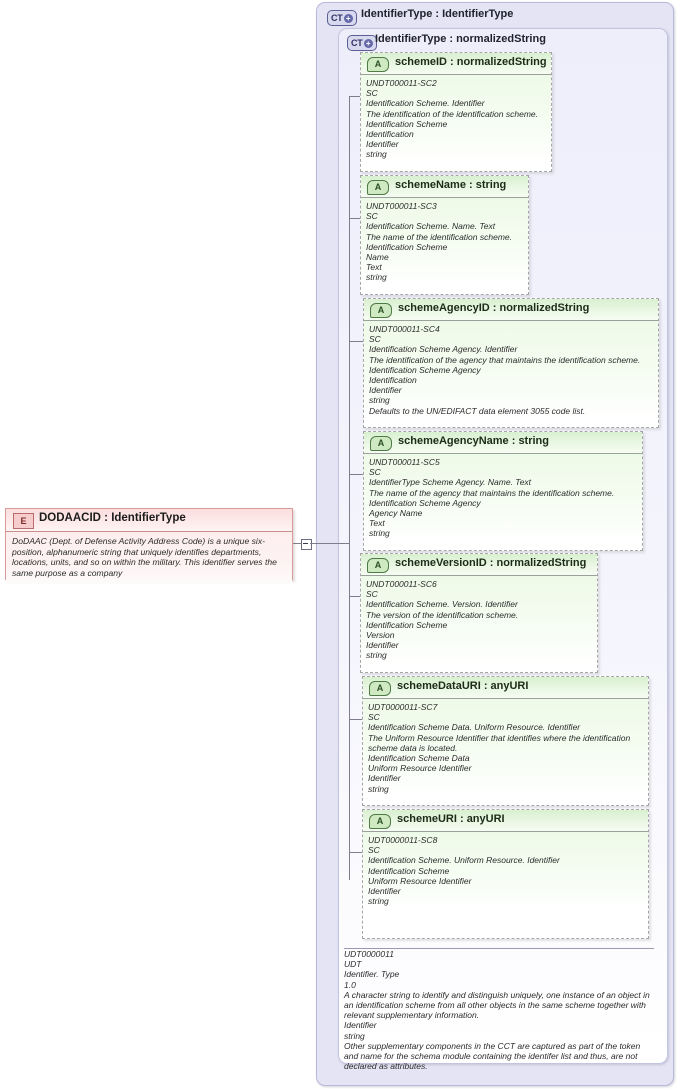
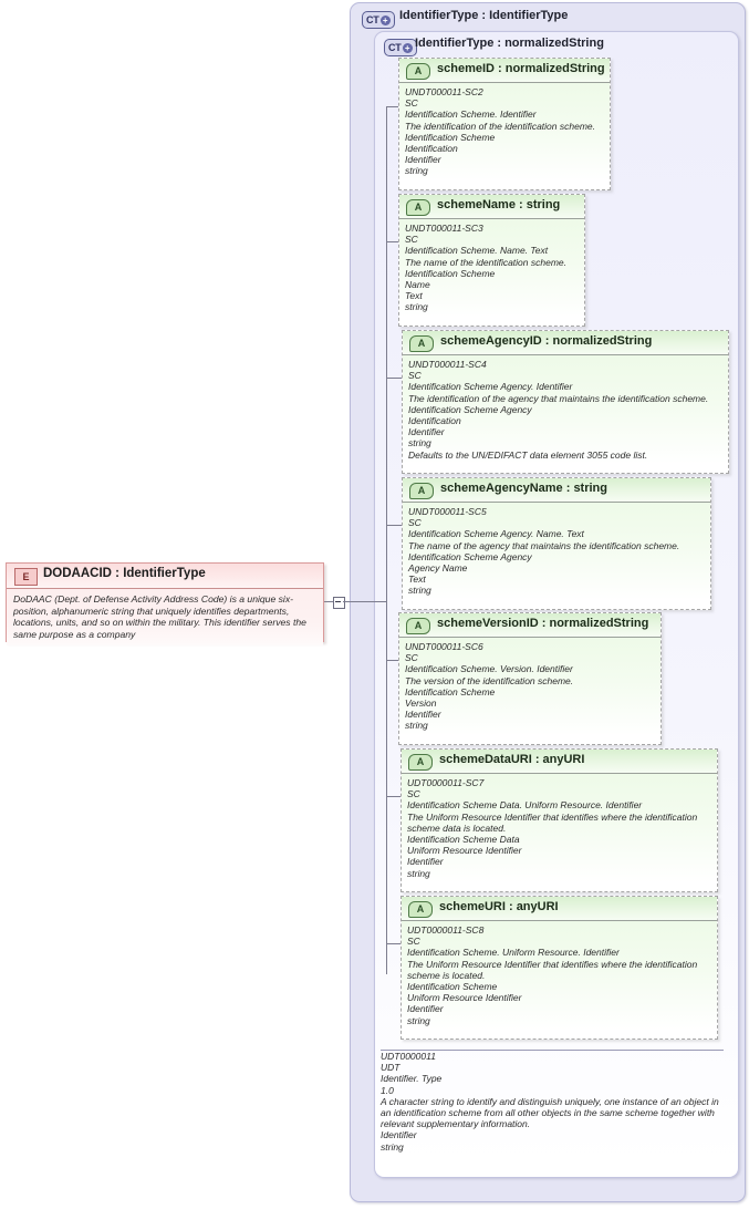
  CT
  +
  IdentifierType : IdentifierType
  CT
  +
  IdentifierType : normalizedString
  E
  DODAACID : IdentifierType
  DoDAAC (Dept. of Defense Activity Address Code) is a unique six-position, alphanumeric string that uniquely identifies departments, locations, units, and so on within the military. This identifier serves the same purpose as a company
  A
  schemeID : normalizedString
  UNDT000011-SC2
  SC
  Identification Scheme. Identifier
  The identification of the identification scheme.
  Identification Scheme
  Identification
  Identifier
  string
  A
  schemeName : string
  UNDT000011-SC3
  SC
  Identification Scheme. Name. Text
  The name of the identification scheme.
  Identification Scheme
  Name
  Text
  string
  A
  schemeAgencyID : normalizedString
  UNDT000011-SC4
  SC
  Identification Scheme Agency. Identifier
  The identification of the agency that maintains the identification scheme.
  Identification Scheme Agency
  Identification
  Identifier
  string
  Defaults to the UN/EDIFACT data element 3055 code list.
  A
  schemeAgencyName : string
  UNDT000011-SC5
  SC
- IdentifierType Scheme Agency. Name. Text
+ Identification Scheme Agency. Name. Text
  The name of the agency that maintains the identification scheme.
  Identification Scheme Agency
  Agency Name
  Text
  string
  A
  schemeVersionID : normalizedString
  UNDT000011-SC6
  SC
  Identification Scheme. Version. Identifier
  The version of the identification scheme.
  Identification Scheme
  Version
  Identifier
  string
  A
  schemeDataURI : anyURI
  UDT0000011-SC7
  SC
  Identification Scheme Data. Uniform Resource. Identifier
  The Uniform Resource Identifier that identifies where the identification scheme data is located.
  Identification Scheme Data
  Uniform Resource Identifier
  Identifier
  string
  A
  schemeURI : anyURI
  UDT0000011-SC8
  SC
  Identification Scheme. Uniform Resource. Identifier
+ The Uniform Resource Identifier that identifies where the identification scheme is located.
  Identification Scheme
  Uniform Resource Identifier
  Identifier
  string
  UDT0000011
  UDT
  Identifier. Type
  1.0
  A character string to identify and distinguish uniquely, one instance of an object in an identification scheme from all other objects in the same scheme together with relevant supplementary information.
  Identifier
  string
- Other supplementary components in the CCT are captured as part of the token and name for the schema module containing the identifer list and thus, are not declared as attributes.
